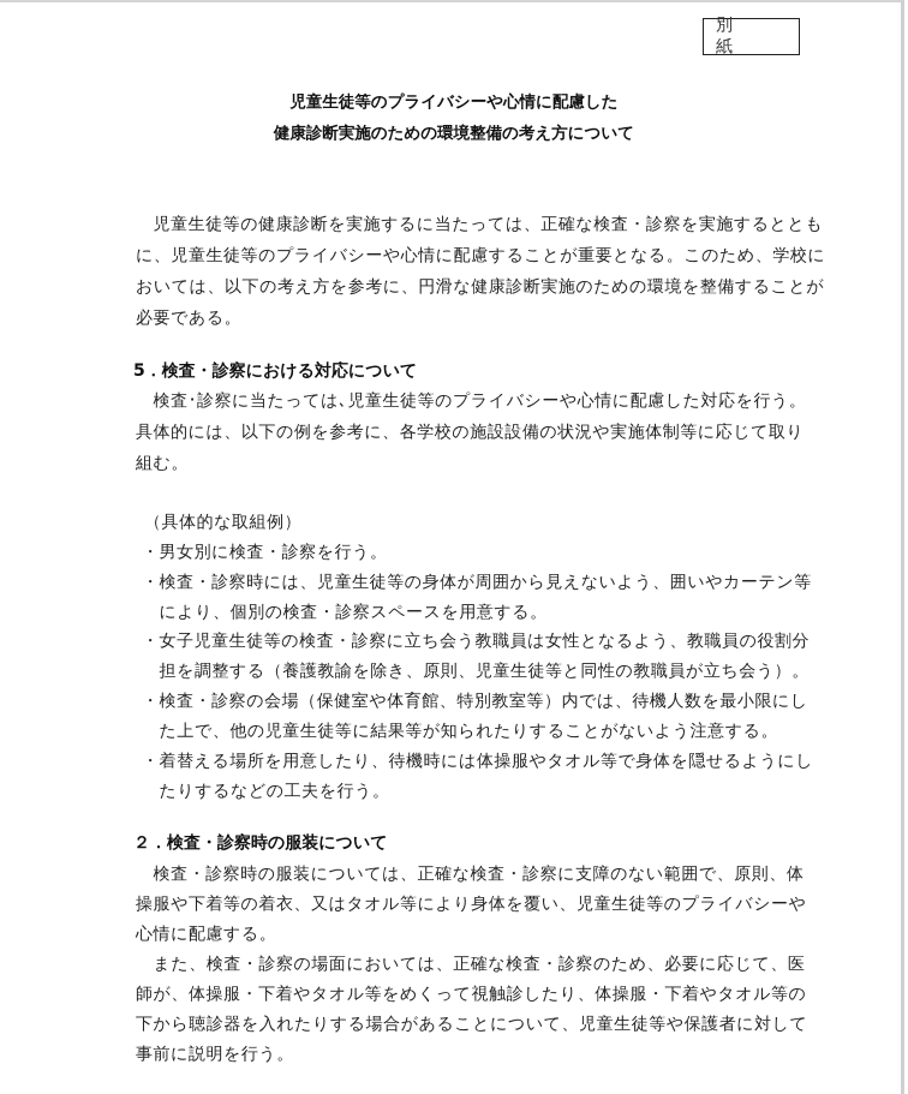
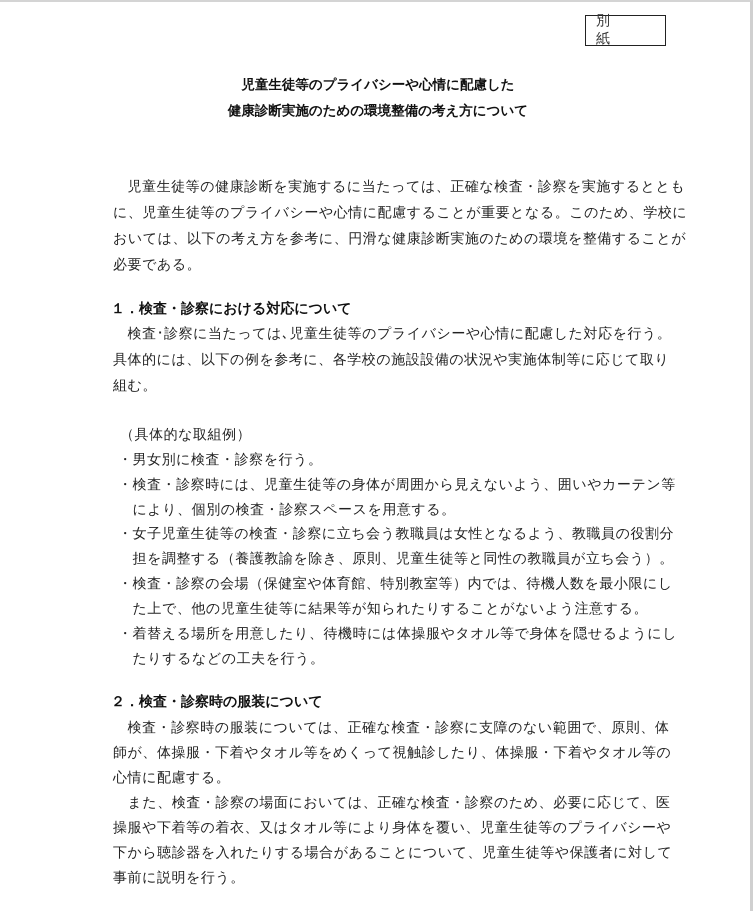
  別 紙
  児童生徒等のプライバシーや心情に配慮した
  健康診断実施のための環境整備の考え方について
  児童生徒等の健康診断を実施するに当たっては、正確な検査・診察を実施するととも
  に、児童生徒等のプライバシーや心情に配慮することが重要となる。このため、学校に
  おいては、以下の考え方を参考に、円滑な健康診断実施のための環境を整備することが
  必要である。
- 5．検査・診察における対応について
+ １．検査・診察における対応について
  検査･診察に当たっては､児童生徒等のプライバシーや心情に配慮した対応を行う。
  具体的には、以下の例を参考に、各学校の施設設備の状況や実施体制等に応じて取り
  組む。
  （具体的な取組例）
  ・男女別に検査・診察を行う。
  ・検査・診察時には、児童生徒等の身体が周囲から見えないよう、囲いやカーテン等
  により、個別の検査・診察スペースを用意する。
  ・女子児童生徒等の検査・診察に立ち会う教職員は女性となるよう、教職員の役割分
  担を調整する（養護教諭を除き、原則、児童生徒等と同性の教職員が立ち会う）。
  ・検査・診察の会場（保健室や体育館、特別教室等）内では、待機人数を最小限にし
  た上で、他の児童生徒等に結果等が知られたりすることがないよう注意する。
  ・着替える場所を用意したり、待機時には体操服やタオル等で身体を隠せるようにし
  たりするなどの工夫を行う。
  ２．検査・診察時の服装について
  検査・診察時の服装については、正確な検査・診察に支障のない範囲で、原則、体
- 操服や下着等の着衣、又はタオル等により身体を覆い、児童生徒等のプライバシーや
+ 師が、体操服・下着やタオル等をめくって視触診したり、体操服・下着やタオル等の
  心情に配慮する。
  また、検査・診察の場面においては、正確な検査・診察のため、必要に応じて、医
- 師が、体操服・下着やタオル等をめくって視触診したり、体操服・下着やタオル等の
+ 操服や下着等の着衣、又はタオル等により身体を覆い、児童生徒等のプライバシーや
  下から聴診器を入れたりする場合があることについて、児童生徒等や保護者に対して
  事前に説明を行う。
